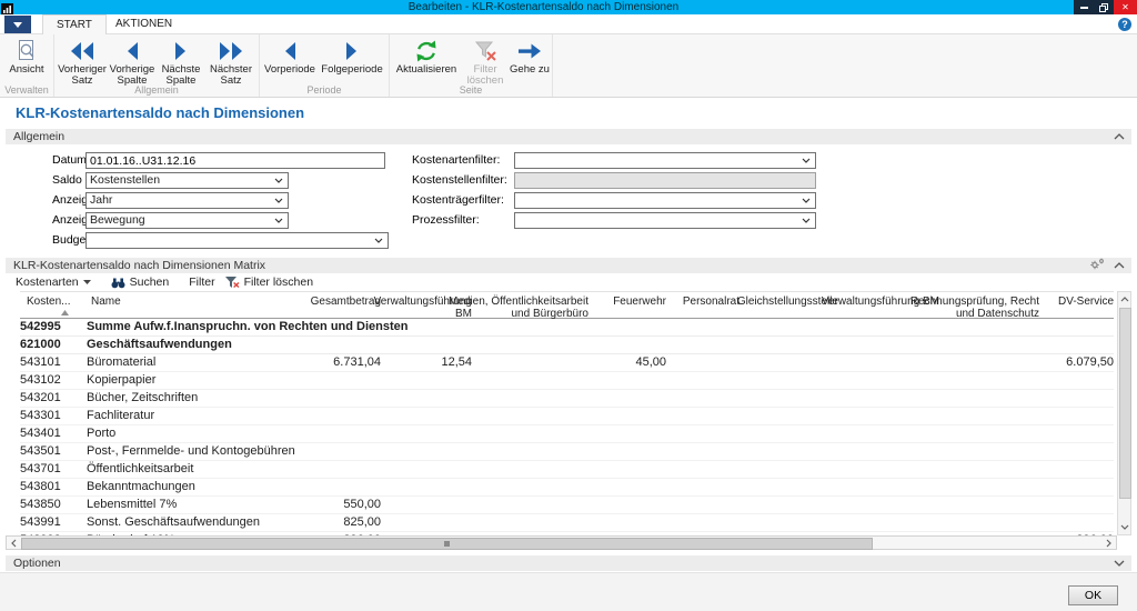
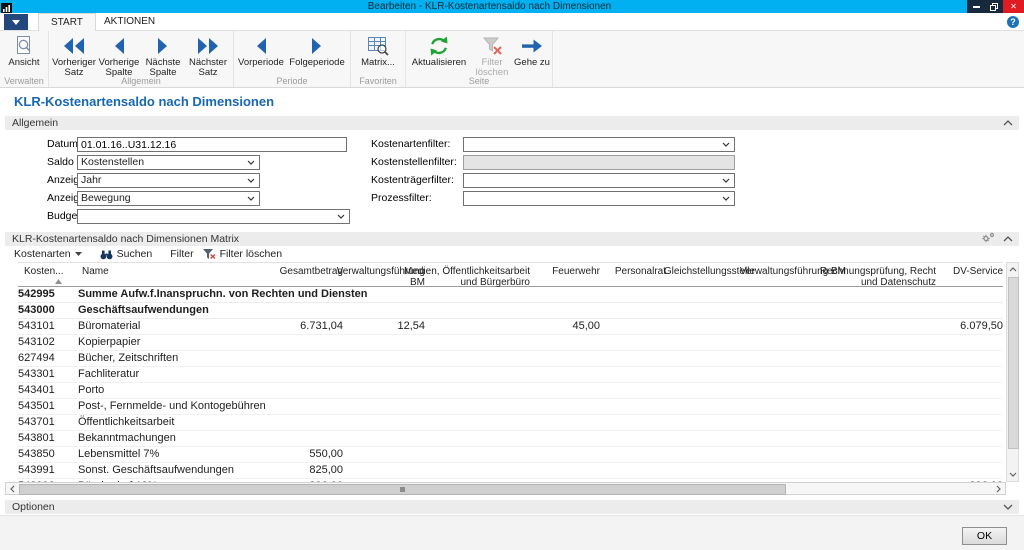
  Bearbeiten - KLR-Kostenartensaldo nach Dimensionen
  ✕
  START
  AKTIONEN
  ?
  Ansicht
  Verwalten
  Vorheriger Satz
  Vorherige Spalte
  Nächste Spalte
  Nächster Satz
  Allgemein
  Vorperiode
  Folgeperiode
  Periode
+ Matrix...
+ Favoriten
  Aktualisieren
  Filter löschen
  Gehe zu
  Seite
  KLR-Kostenartensaldo nach Dimensionen
  Allgemein
  01.01.16..U31.12.16
  Kostenstellen
  Jahr
  Bewegung
  Kostenartenfilter:
  Kostenstellenfilter:
  Kostenträgerfilter:
  Prozessfilter:
  KLR-Kostenartensaldo nach Dimensionen Matrix
  Kostenarten
  Suchen
  Filter
  Filter löschen
  Kosten...
  Name
  Gesamtbetrag
  Verwaltungsführung BM
  Medien, Öffentlichkeitsarbeit und Bürgerbüro
  Feuerwehr
  Personalrat
  Gleichstellungsstelle
  Verwaltungsführung BM
  Rechnungsprüfung, Recht und Datenschutz
  DV-Service
  542995	Summe Aufw.f.Inanspruchn. von Rechten und Diensten
- 621000	Geschäftsaufwendungen
+ 543000	Geschäftsaufwendungen
  543101	Büromaterial	6.731,04	12,54		45,00					6.079,50
  543102	Kopierpapier
- 543201	Bücher, Zeitschriften
+ 627494	Bücher, Zeitschriften
  543301	Fachliteratur
  543401	Porto
  543501	Post-, Fernmelde- und Kontogebühren
  543701	Öffentlichkeitsarbeit
  543801	Bekanntmachungen
  543850	Lebensmittel 7%	550,00
  543991	Sonst. Geschäftsaufwendungen	825,00
  Optionen
  OK
